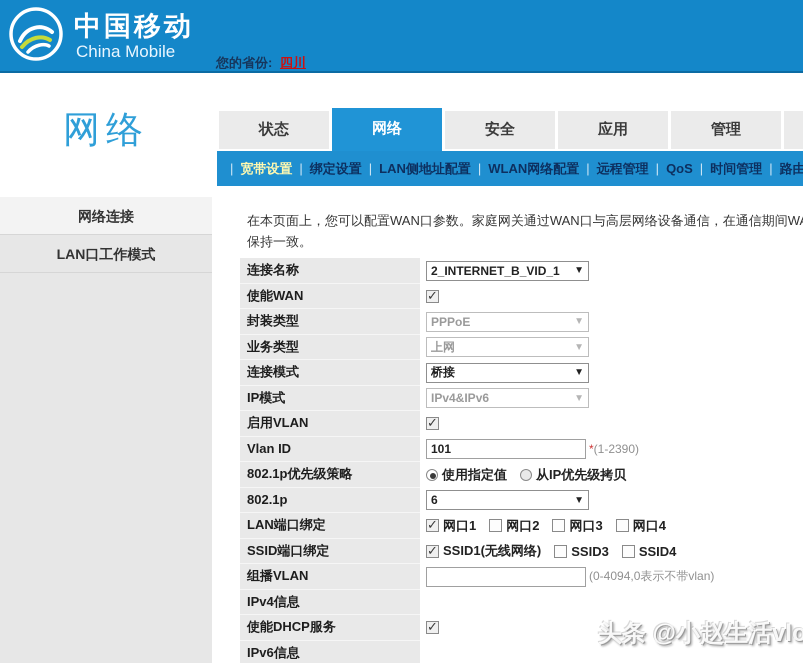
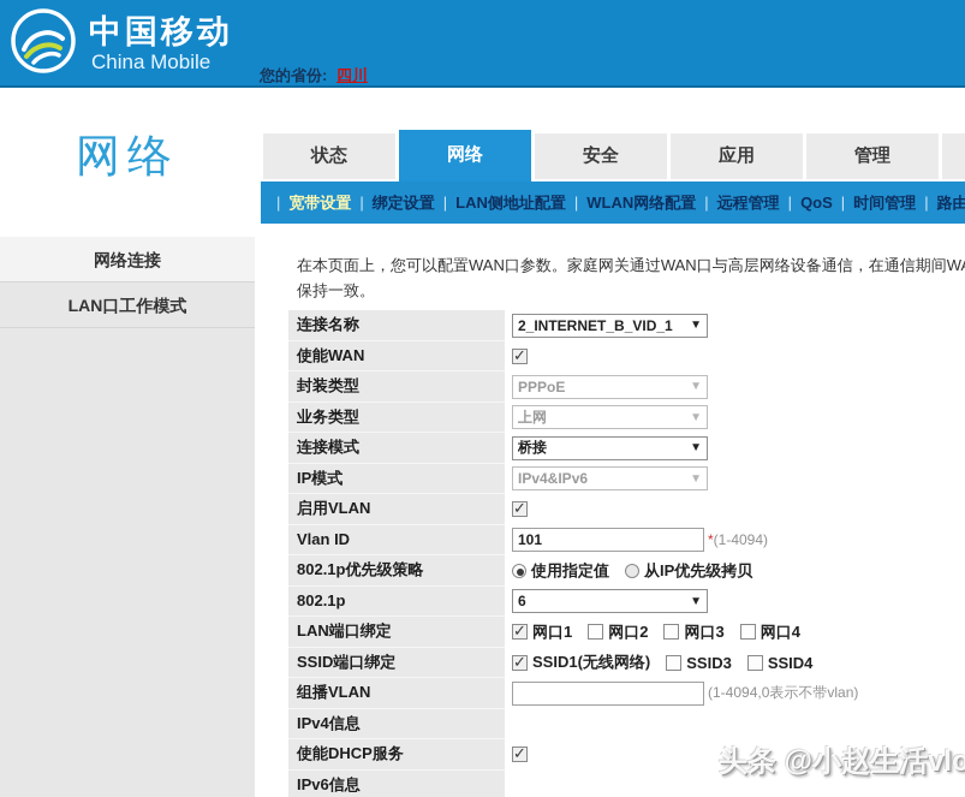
  中国移动
  China Mobile
  您的省份: 四川
  网络
  网络连接
  LAN口工作模式
  状态
  网络
  安全
  应用
  管理
  | 宽带设置 | 绑定设置 | LAN侧地址配置 | WLAN网络配置 | 远程管理 | QoS | 时间管理 | 路由
  在本页面上，您可以配置WAN口参数。家庭网关通过WAN口与高层网络设备通信，在通信期间W
  保持一致。
  连接名称
  2_INTERNET_B_VID_1
  ▼
  使能WAN
  封装类型
  PPPoE
  ▼
  业务类型
  上网
  ▼
  连接模式
  桥接
  ▼
  IP模式
  IPv4&IPv6
  ▼
  启用VLAN
  Vlan ID
  101
- *(1-2390)
+ *(1-4094)
  802.1p优先级策略
  使用指定值
  从IP优先级拷贝
  802.1p
  6
  ▼
  LAN端口绑定
  网口1
  网口2
  网口3
  网口4
  SSID端口绑定
  SSID1(无线网络)
  SSID3
  SSID4
  组播VLAN
- (0-4094,0表示不带vlan)
+ (1-4094,0表示不带vlan)
  IPv4信息
  使能DHCP服务
  IPv6信息
  头条 @小赵生活vlo
